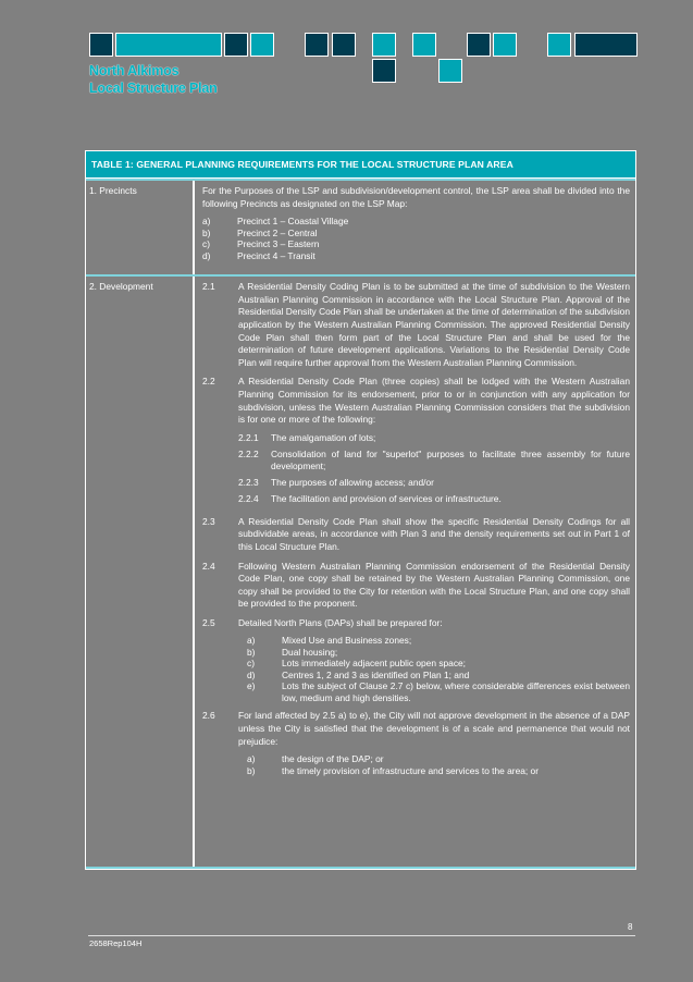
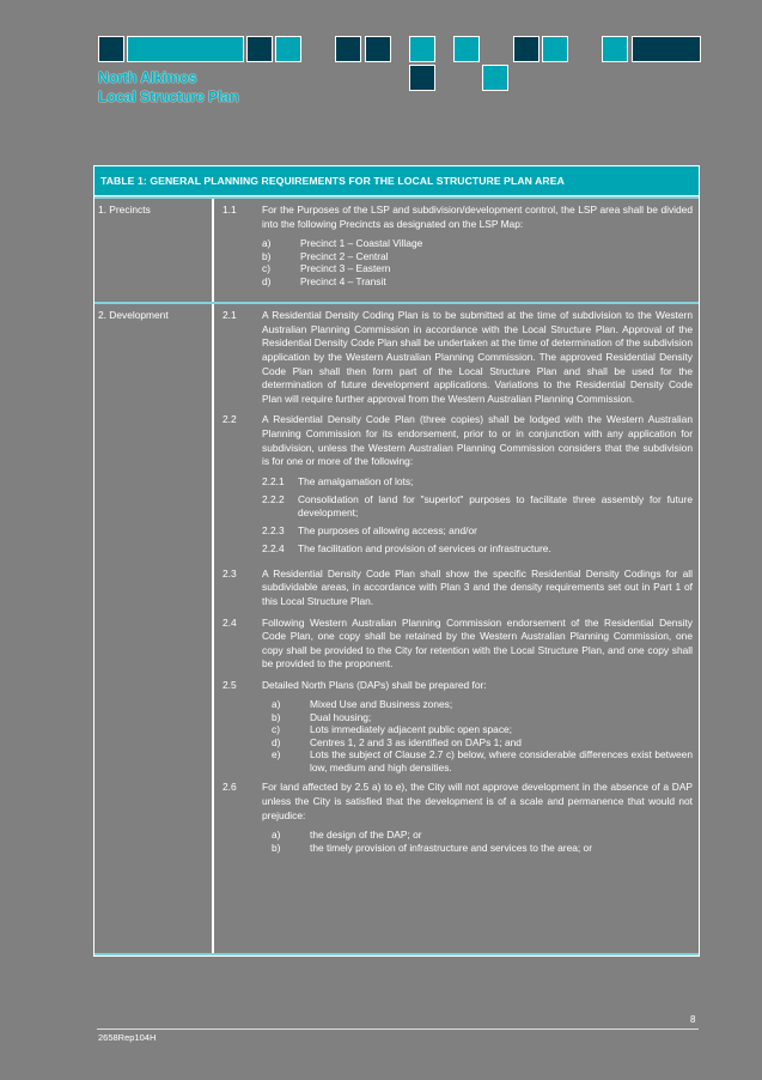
  North Alkimos
  Local Structure Plan
  TABLE 1: GENERAL PLANNING REQUIREMENTS FOR THE LOCAL STRUCTURE PLAN AREA
  1. Precincts
+ 1.1
  For the Purposes of the LSP and subdivision/development control, the LSP area shall be divided into the following Precincts as designated on the LSP Map:
  a)
  Precinct 1 – Coastal Village
  b)
  Precinct 2 – Central
  c)
  Precinct 3 – Eastern
  d)
  Precinct 4 – Transit
  2. Development
  2.1
  A Residential Density Coding Plan is to be submitted at the time of subdivision to the Western Australian Planning Commission in accordance with the Local Structure Plan. Approval of the Residential Density Code Plan shall be undertaken at the time of determination of the subdivision application by the Western Australian Planning Commission. The approved Residential Density Code Plan shall then form part of the Local Structure Plan and shall be used for the determination of future development applications. Variations to the Residential Density Code Plan will require further approval from the Western Australian Planning Commission.
  2.2
  A Residential Density Code Plan (three copies) shall be lodged with the Western Australian Planning Commission for its endorsement, prior to or in conjunction with any application for subdivision, unless the Western Australian Planning Commission considers that the subdivision is for one or more of the following:
  2.2.1
  The amalgamation of lots;
  2.2.2
  Consolidation of land for "superlot" purposes to facilitate three assembly for future development;
  2.2.3
  The purposes of allowing access; and/or
  2.2.4
  The facilitation and provision of services or infrastructure.
  2.3
  A Residential Density Code Plan shall show the specific Residential Density Codings for all subdividable areas, in accordance with Plan 3 and the density requirements set out in Part 1 of this Local Structure Plan.
  2.4
  Following Western Australian Planning Commission endorsement of the Residential Density Code Plan, one copy shall be retained by the Western Australian Planning Commission, one copy shall be provided to the City for retention with the Local Structure Plan, and one copy shall be provided to the proponent.
  2.5
  Detailed North Plans (DAPs) shall be prepared for:
  a)
  Mixed Use and Business zones;
  b)
  Dual housing;
  c)
  Lots immediately adjacent public open space;
  d)
- Centres 1, 2 and 3 as identified on Plan 1; and
+ Centres 1, 2 and 3 as identified on DAPs 1; and
  e)
  Lots the subject of Clause 2.7 c) below, where considerable differences exist between low, medium and high densities.
  2.6
  For land affected by 2.5 a) to e), the City will not approve development in the absence of a DAP unless the City is satisfied that the development is of a scale and permanence that would not prejudice:
  a)
  the design of the DAP; or
  b)
  the timely provision of infrastructure and services to the area; or
  8
  2658Rep104H
